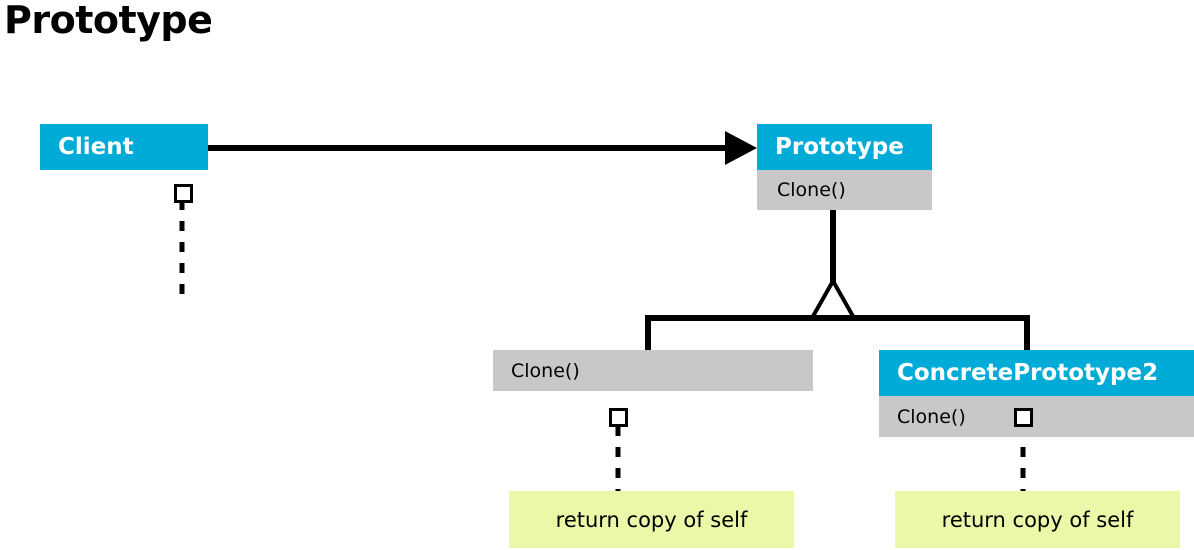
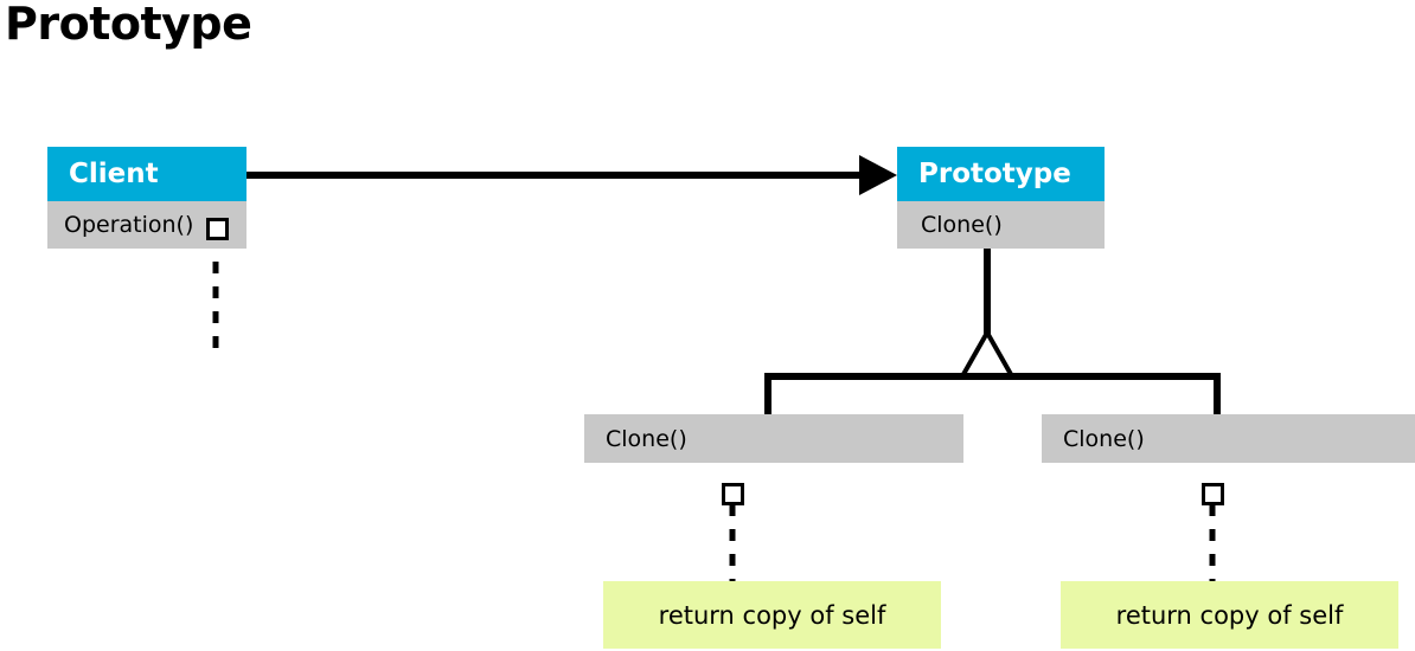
  Prototype
  Client
+ Operation()
  Prototype
  Clone()
  Clone()
- ConcretePrototype2
  Clone()
  return copy of self
  return copy of self
